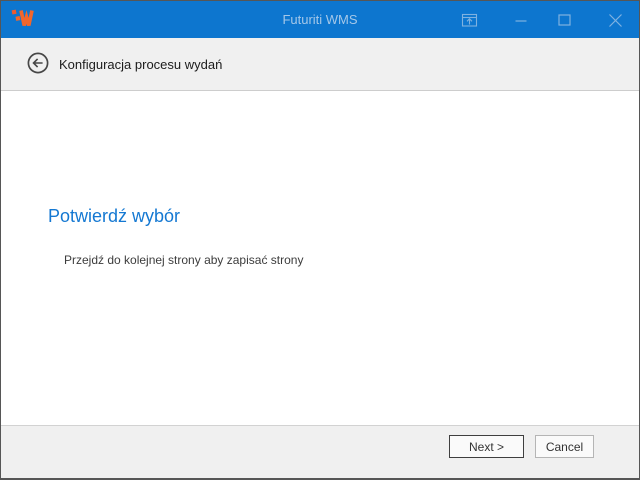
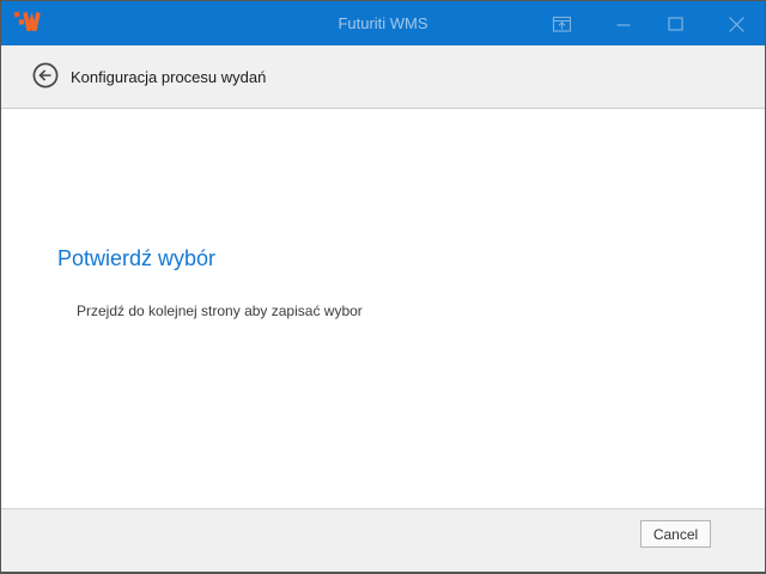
  Futuriti WMS
  Konfiguracja procesu wydań
  Potwierdź wybór
- Przejdź do kolejnej strony aby zapisać strony
+ Przejdź do kolejnej strony aby zapisać wybor
- Next >
  Cancel
